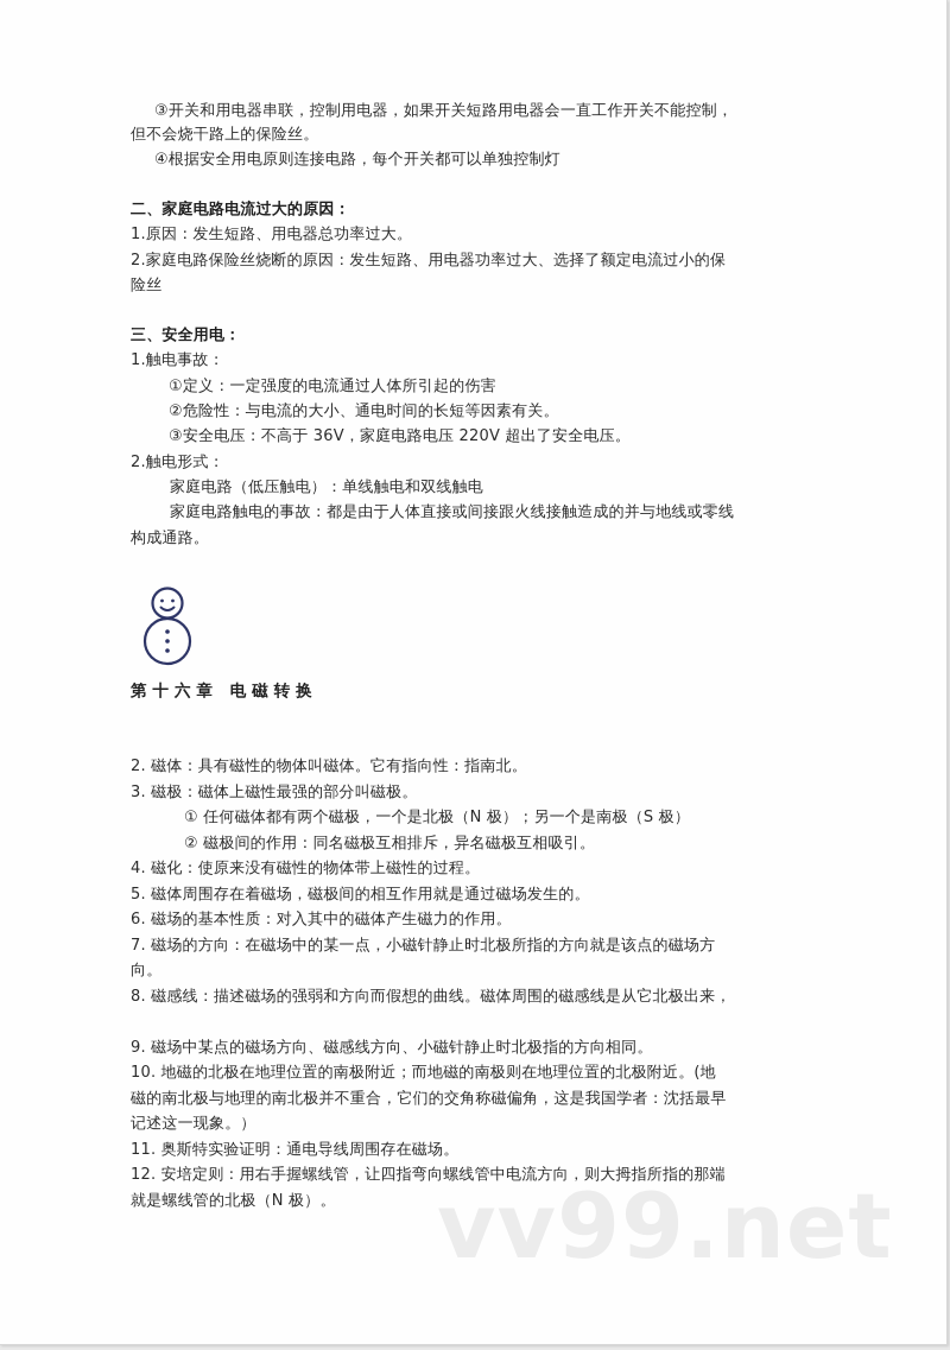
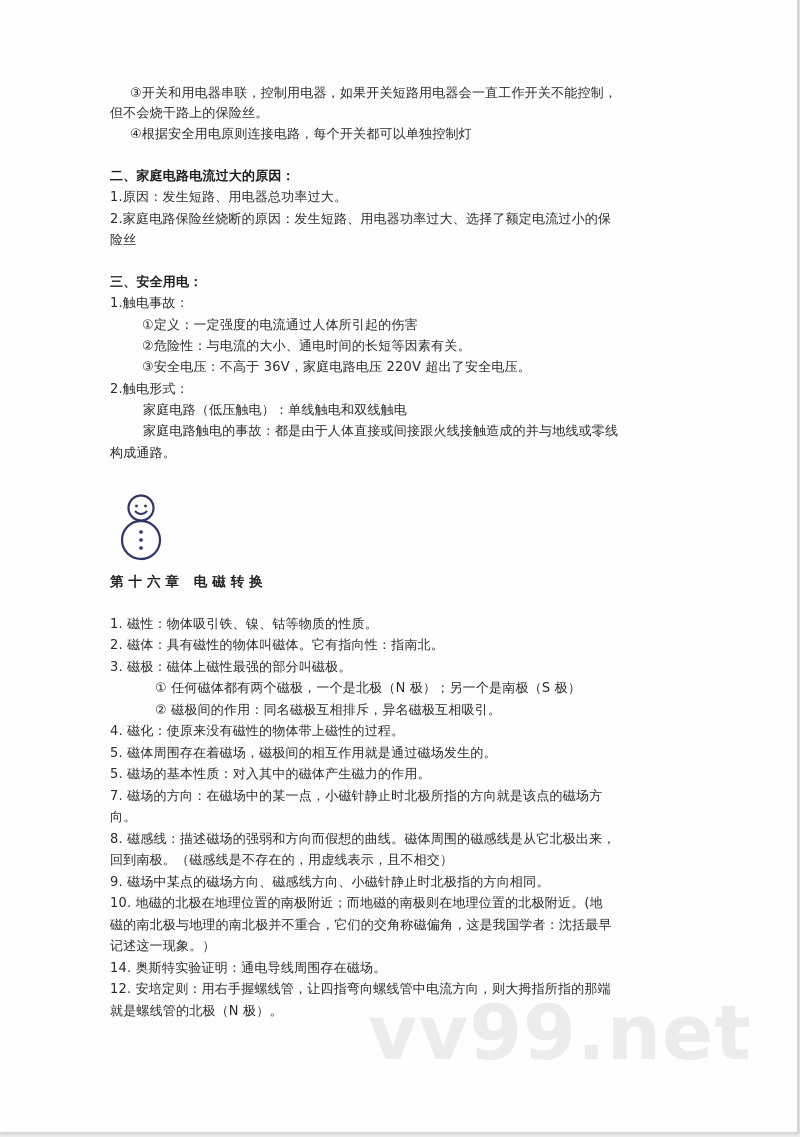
  ③开关和用电器串联，控制用电器，如果开关短路用电器会一直工作开关不能控制，
  但不会烧干路上的保险丝。
  ④根据安全用电原则连接电路，每个开关都可以单独控制灯
  二、家庭电路电流过大的原因：
  1.原因：发生短路、用电器总功率过大。
  2.家庭电路保险丝烧断的原因：发生短路、用电器功率过大、选择了额定电流过小的保
  险丝
  三、安全用电：
  1.触电事故：
  ①定义：一定强度的电流通过人体所引起的伤害
  ②危险性：与电流的大小、通电时间的长短等因素有关。
  ③安全电压：不高于 36V，家庭电路电压 220V 超出了安全电压。
  2.触电形式：
  家庭电路（低压触电）：单线触电和双线触电
  家庭电路触电的事故：都是由于人体直接或间接跟火线接触造成的并与地线或零线
  构成通路。
  第十六章 电磁转换
+ 1. 磁性：物体吸引铁、镍、钴等物质的性质。
  2. 磁体：具有磁性的物体叫磁体。它有指向性：指南北。
  3. 磁极：磁体上磁性最强的部分叫磁极。
  ① 任何磁体都有两个磁极，一个是北极（N 极）；另一个是南极（S 极）
  ② 磁极间的作用：同名磁极互相排斥，异名磁极互相吸引。
  4. 磁化：使原来没有磁性的物体带上磁性的过程。
  5. 磁体周围存在着磁场，磁极间的相互作用就是通过磁场发生的。
- 6. 磁场的基本性质：对入其中的磁体产生磁力的作用。
+ 5. 磁场的基本性质：对入其中的磁体产生磁力的作用。
  7. 磁场的方向：在磁场中的某一点，小磁针静止时北极所指的方向就是该点的磁场方
  向。
  8. 磁感线：描述磁场的强弱和方向而假想的曲线。磁体周围的磁感线是从它北极出来，
+ 回到南极。（磁感线是不存在的，用虚线表示，且不相交）
  9. 磁场中某点的磁场方向、磁感线方向、小磁针静止时北极指的方向相同。
  10. 地磁的北极在地理位置的南极附近；而地磁的南极则在地理位置的北极附近。(地
  磁的南北极与地理的南北极并不重合，它们的交角称磁偏角，这是我国学者：沈括最早
  记述这一现象。）
- 11. 奥斯特实验证明：通电导线周围存在磁场。
+ 14. 奥斯特实验证明：通电导线周围存在磁场。
  12. 安培定则：用右手握螺线管，让四指弯向螺线管中电流方向，则大拇指所指的那端
  就是螺线管的北极（N 极）。
  vv99.net
